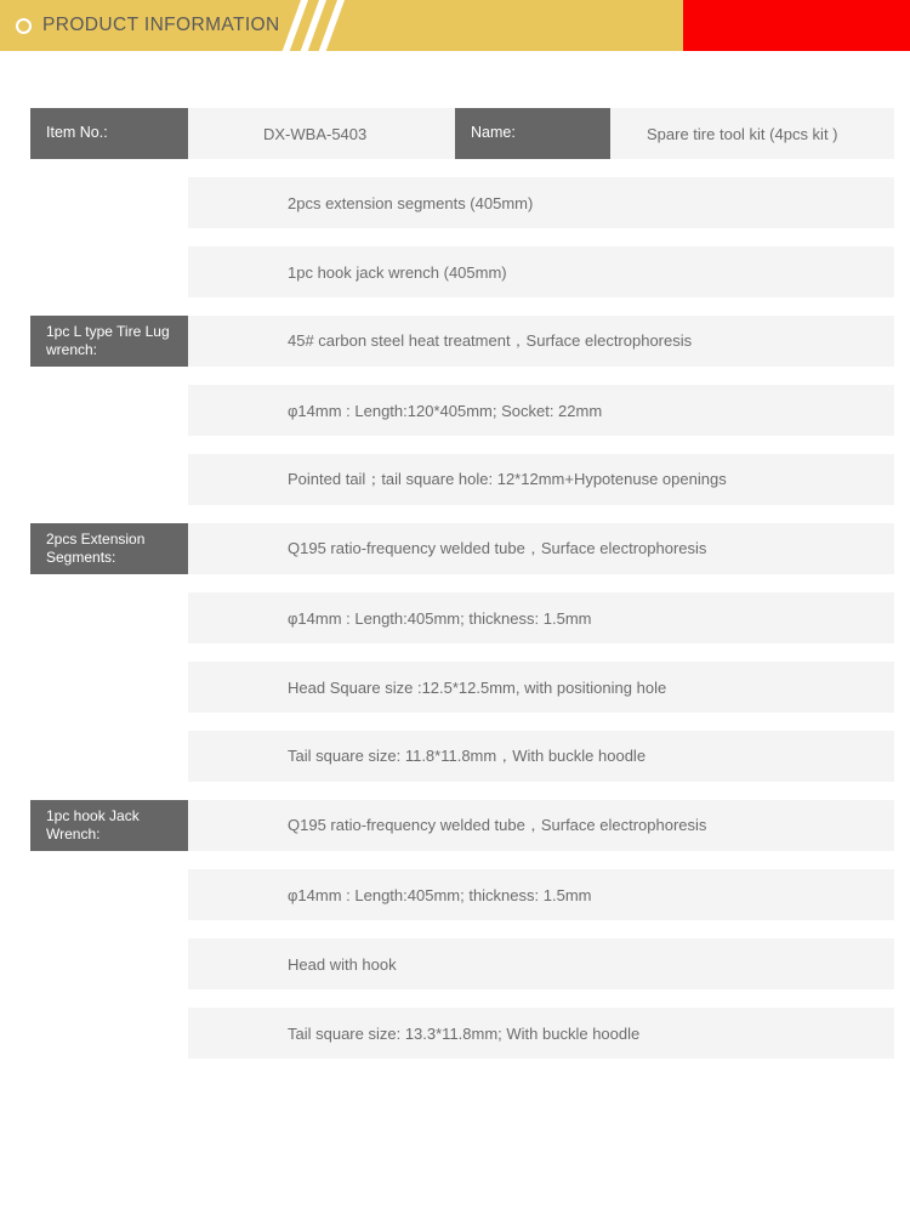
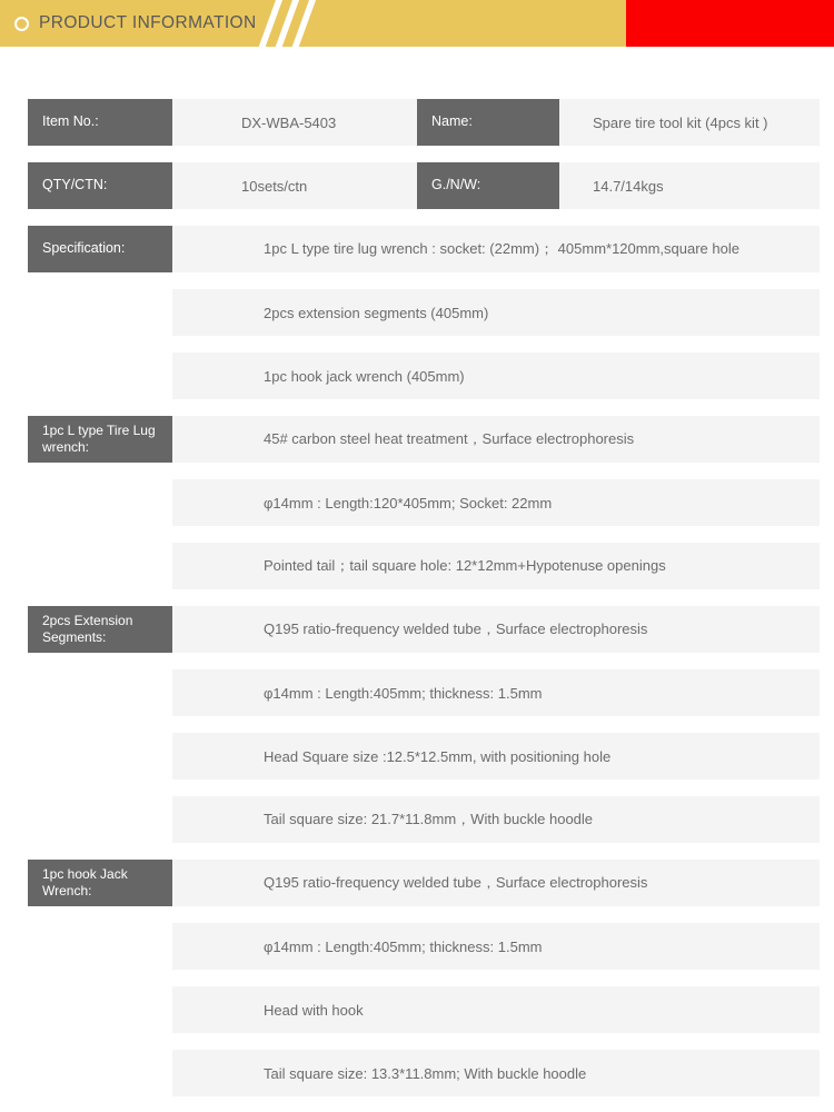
  PRODUCT INFORMATION
  DX-WBA-5403
  Spare tire tool kit (4pcs kit )
  Item No.:
  Name:
+ 10sets/ctn
+ 14.7/14kgs
+ QTY/CTN:
+ G./N/W:
+ 1pc L type tire lug wrench : socket: (22mm)； 405mm*120mm,square hole
+ Specification:
  2pcs extension segments (405mm)
  1pc hook jack wrench (405mm)
  45# carbon steel heat treatment，Surface electrophoresis
  1pc L type Tire Lug
  wrench:
  φ14mm : Length:120*405mm; Socket: 22mm
  Pointed tail；tail square hole: 12*12mm+Hypotenuse openings
  Q195 ratio-frequency welded tube，Surface electrophoresis
  2pcs Extension
  Segments:
  φ14mm : Length:405mm; thickness: 1.5mm
  Head Square size :12.5*12.5mm, with positioning hole
- Tail square size: 11.8*11.8mm，With buckle hoodle
+ Tail square size: 21.7*11.8mm，With buckle hoodle
  Q195 ratio-frequency welded tube，Surface electrophoresis
  1pc hook Jack
  Wrench:
  φ14mm : Length:405mm; thickness: 1.5mm
  Head with hook
  Tail square size: 13.3*11.8mm; With buckle hoodle
